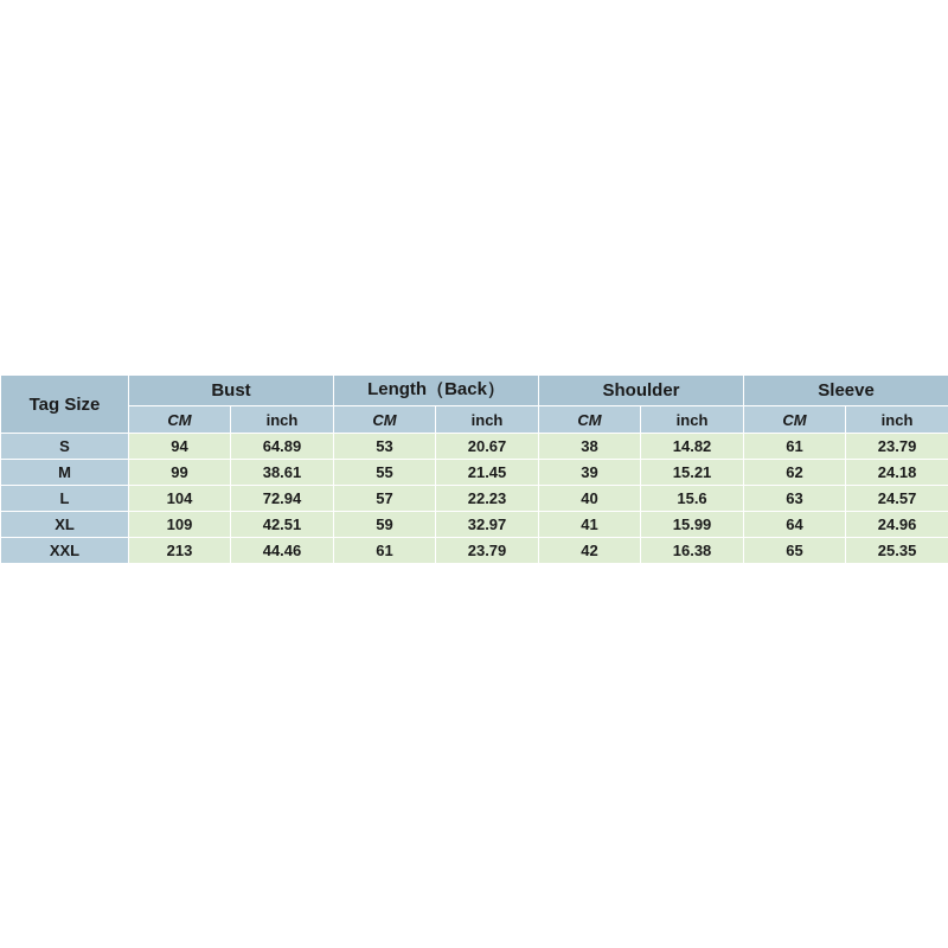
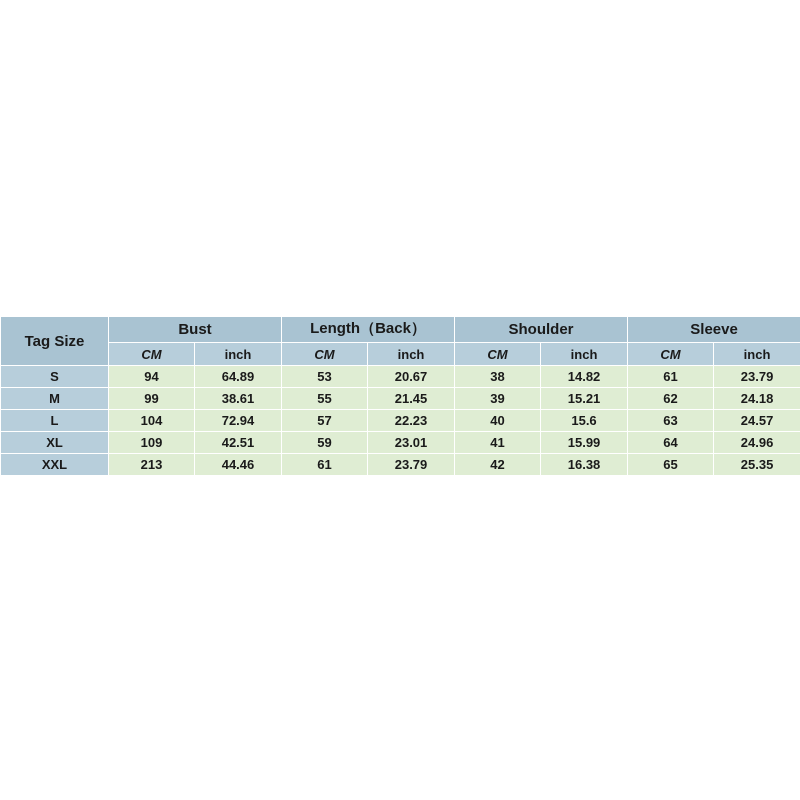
  Tag Size	Bust	Length（Back）	Shoulder	Sleeve
  CM	inch	CM	inch	CM	inch	CM	inch
  S	94	64.89	53	20.67	38	14.82	61	23.79
  M	99	38.61	55	21.45	39	15.21	62	24.18
  L	104	72.94	57	22.23	40	15.6	63	24.57
- XL	109	42.51	59	32.97	41	15.99	64	24.96
+ XL	109	42.51	59	23.01	41	15.99	64	24.96
  XXL	213	44.46	61	23.79	42	16.38	65	25.35
